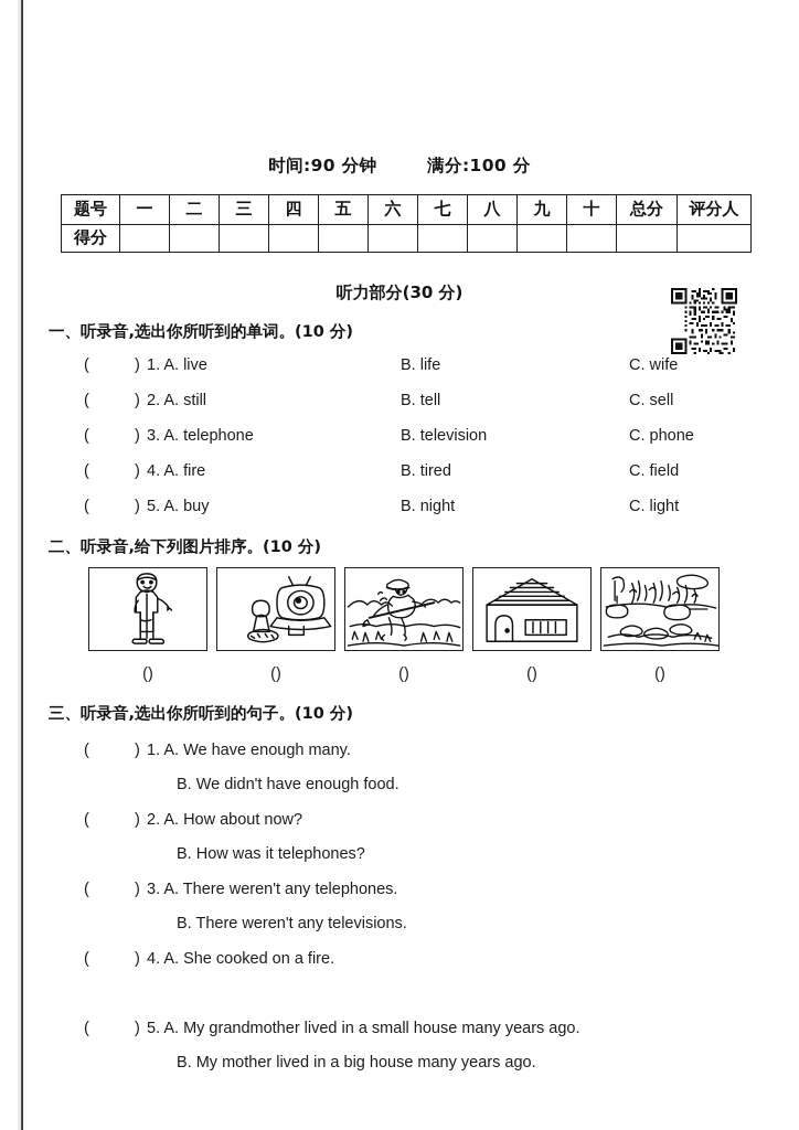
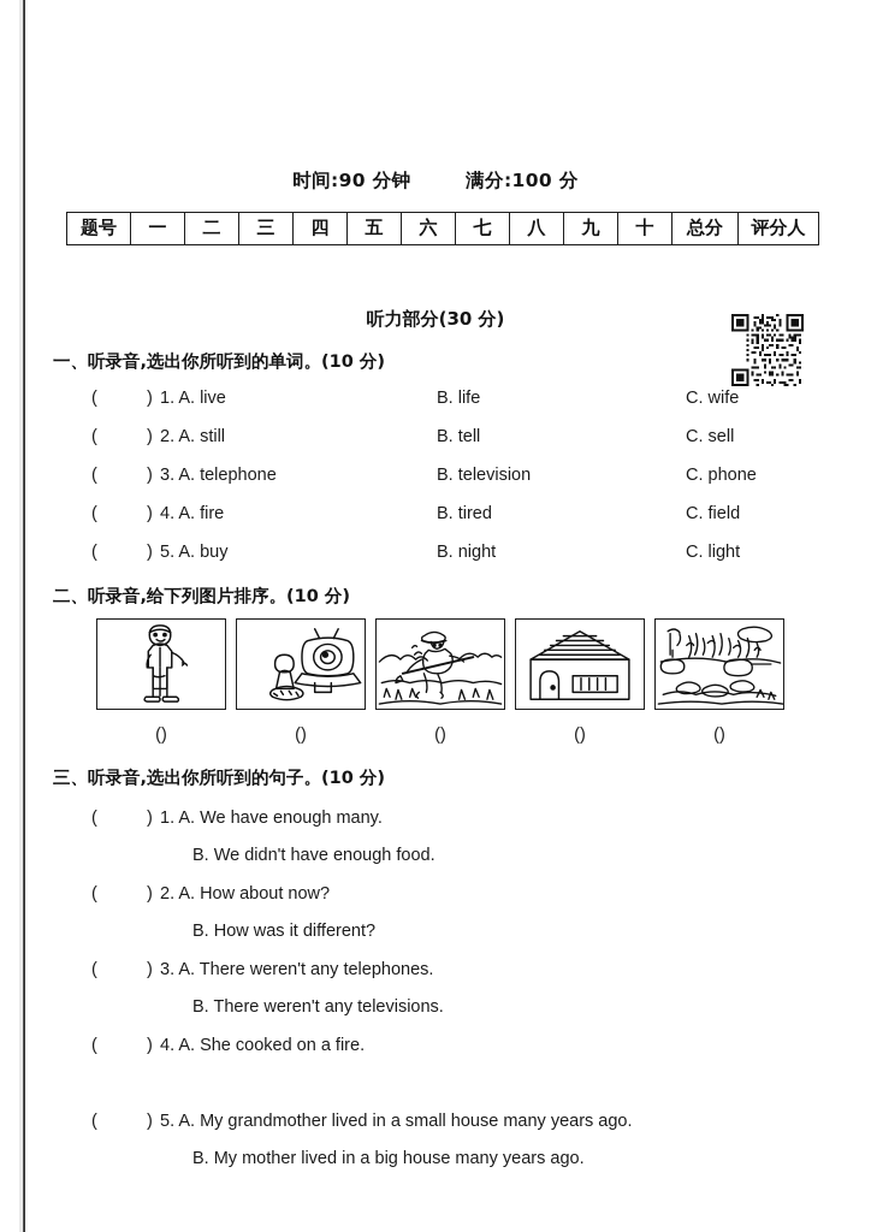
  时间:90 分钟 满分:100 分
  题号	一	二	三	四	五	六	七	八	九	十	总分	评分人
- 得分
  听力部分(30 分)
  一、听录音,选出你所听到的单词。(10 分)
  (
  )
  1. A. live
  B. life
  C. wife
  (
  )
  2. A. still
  B. tell
  C. sell
  (
  )
  3. A. telephone
  B. television
  C. phone
  (
  )
  4. A. fire
  B. tired
  C. field
  (
  )
  5. A. buy
  B. night
  C. light
  二、听录音,给下列图片排序。(10 分)
  ()
  ()
  ()
  ()
  ()
  三、听录音,选出你所听到的句子。(10 分)
  (
  )
  1. A. We have enough many.
  B. We didn't have enough food.
  (
  )
  2. A. How about now?
- B. How was it telephones?
+ B. How was it different?
  (
  )
  3. A. There weren't any telephones.
  B. There weren't any televisions.
  (
  )
  4. A. She cooked on a fire.
  (
  )
  5. A. My grandmother lived in a small house many years ago.
  B. My mother lived in a big house many years ago.
